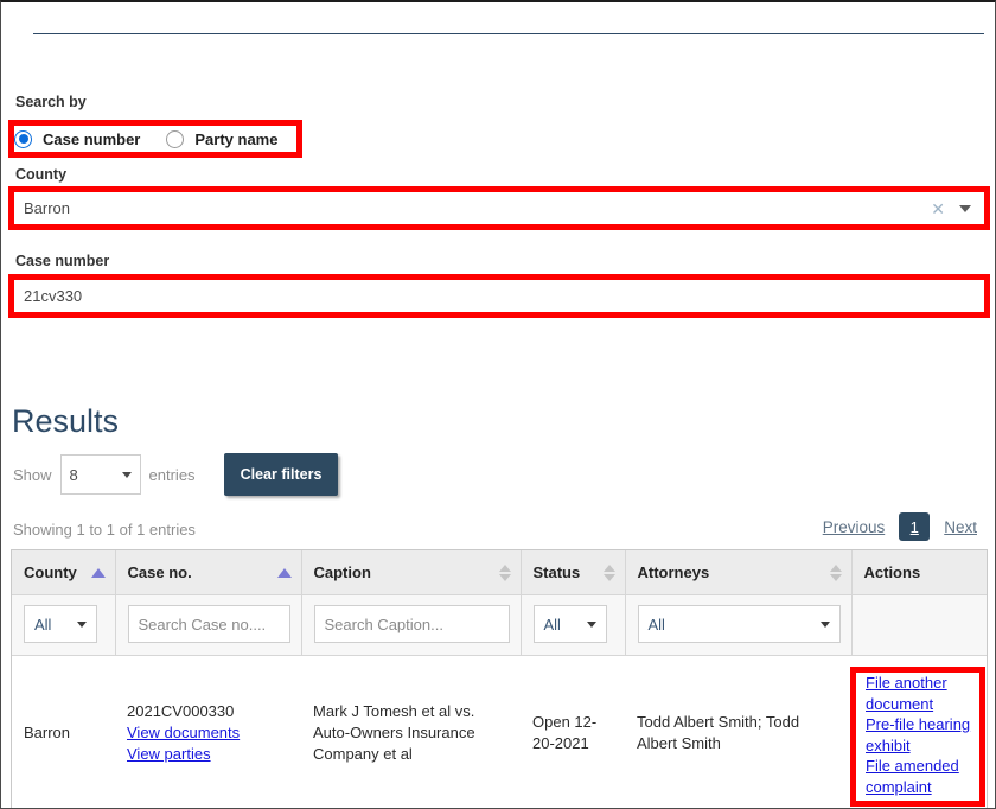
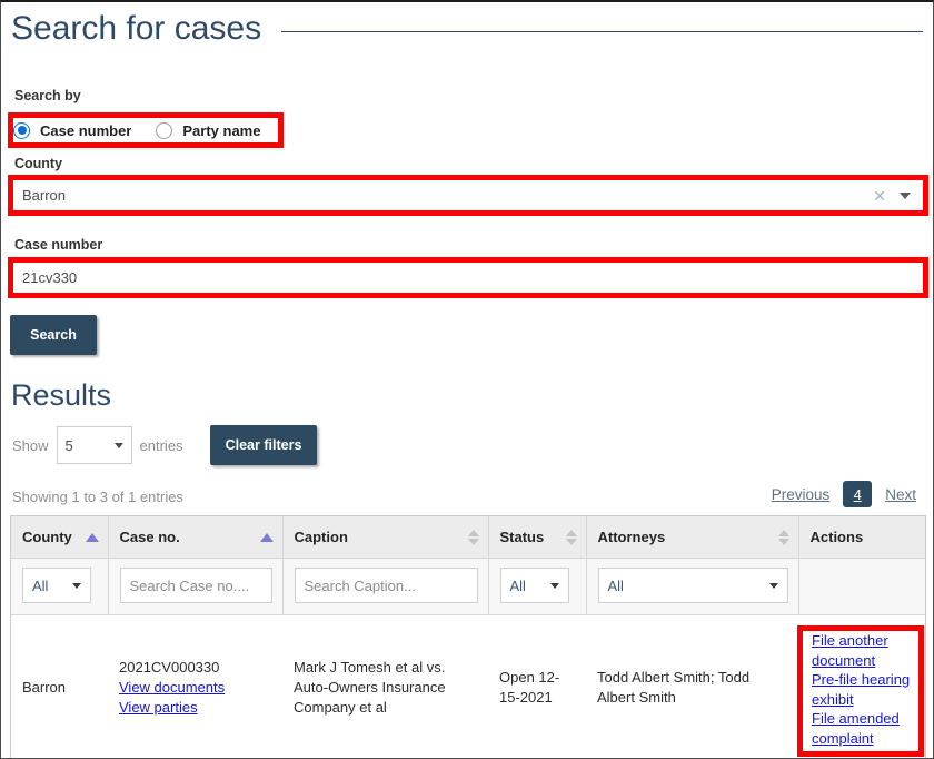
+ Search for cases
  Search by
  Case number
  Party name
  County
  Barron
  ✕
  Case number
  21cv330
+ Search
  Results
  Show
- 8
+ 5
  entries
  Clear filters
- Showing 1 to 1 of 1 entries
+ Showing 1 to 3 of 1 entries
  Previous
- 1
+ 4
  Next
  County	Case no.	Caption	Status	Attorneys	Actions
  All	Search Case no....	Search Caption...	All	All
- Barron	2021CV000330 View documents View parties	Mark J Tomesh et al vs. Auto-Owners Insurance Company et al	Open 12-20-2021	Todd Albert Smith; Todd Albert Smith	File another document Pre-file hearing exhibit File amended complaint
+ Barron	2021CV000330 View documents View parties	Mark J Tomesh et al vs. Auto-Owners Insurance Company et al	Open 12-15-2021	Todd Albert Smith; Todd Albert Smith	File another document Pre-file hearing exhibit File amended complaint
